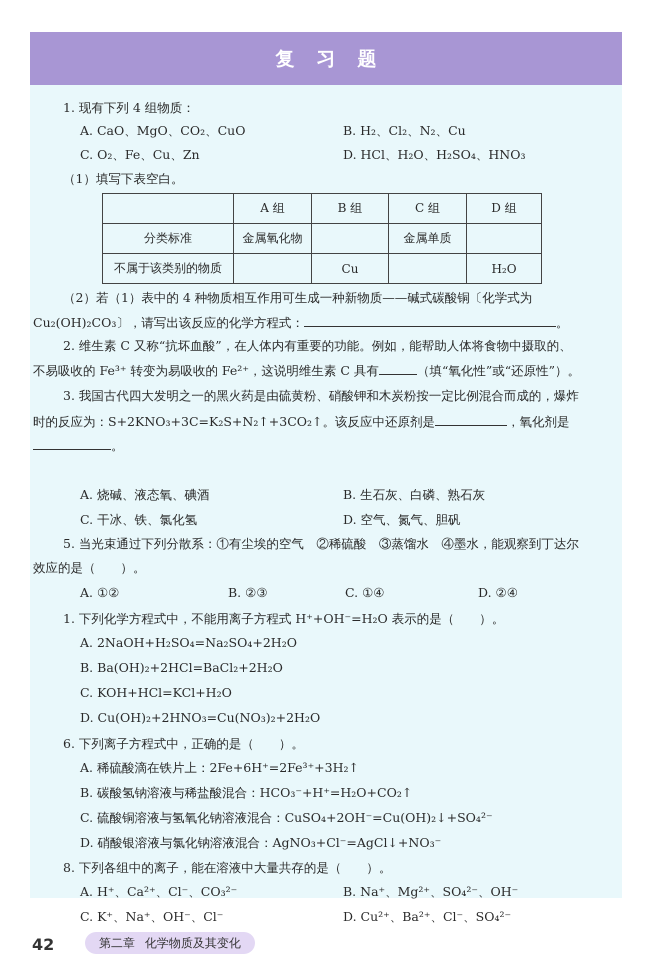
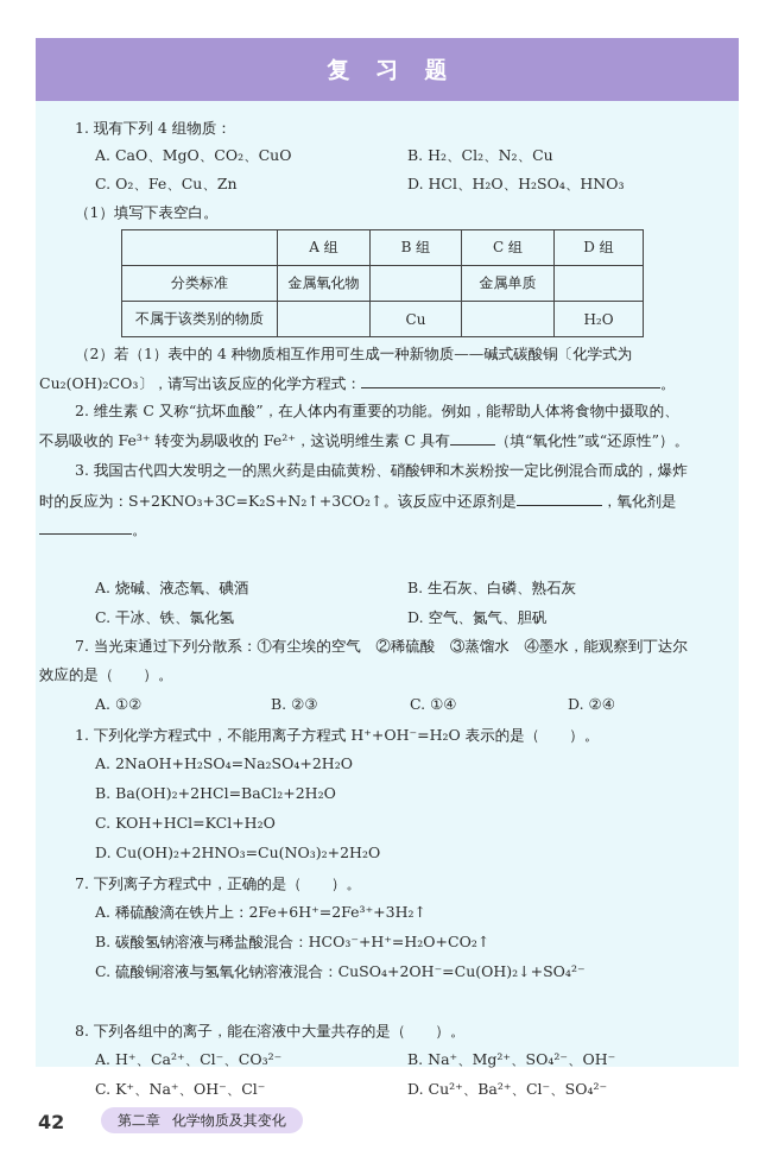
  复习题
  1. 现有下列 4 组物质：
  A. CaO、MgO、CO₂、CuO
  B. H₂、Cl₂、N₂、Cu
  C. O₂、Fe、Cu、Zn
  D. HCl、H₂O、H₂SO₄、HNO₃
  （1）填写下表空白。
  	A 组	B 组	C 组	D 组
  分类标准	金属氧化物		金属单质
  不属于该类别的物质		Cu		H₂O
  （2）若（1）表中的 4 种物质相互作用可生成一种新物质——碱式碳酸铜〔化学式为
  Cu₂(OH)₂CO₃〕，请写出该反应的化学方程式： 。
  2. 维生素 C 又称“抗坏血酸”，在人体内有重要的功能。例如，能帮助人体将食物中摄取的、
  不易吸收的 Fe³⁺ 转变为易吸收的 Fe²⁺，这说明维生素 C 具有 （填“氧化性”或“还原性”）。
  3. 我国古代四大发明之一的黑火药是由硫黄粉、硝酸钾和木炭粉按一定比例混合而成的，爆炸
  时的反应为：S+2KNO₃+3C=K₂S+N₂↑+3CO₂↑。该反应中还原剂是 ，氧化剂是
  。
  A. 烧碱、液态氧、碘酒
  B. 生石灰、白磷、熟石灰
  C. 干冰、铁、氯化氢
  D. 空气、氮气、胆矾
- 5. 当光束通过下列分散系：①有尘埃的空气 ②稀硫酸 ③蒸馏水 ④墨水，能观察到丁达尔
+ 7. 当光束通过下列分散系：①有尘埃的空气 ②稀硫酸 ③蒸馏水 ④墨水，能观察到丁达尔
  效应的是（ ）。
  A. ①②
  B. ②③
  C. ①④
  D. ②④
  1. 下列化学方程式中，不能用离子方程式 H⁺+OH⁻=H₂O 表示的是（ ）。
  A. 2NaOH+H₂SO₄=Na₂SO₄+2H₂O
  B. Ba(OH)₂+2HCl=BaCl₂+2H₂O
  C. KOH+HCl=KCl+H₂O
  D. Cu(OH)₂+2HNO₃=Cu(NO₃)₂+2H₂O
- 6. 下列离子方程式中，正确的是（ ）。
+ 7. 下列离子方程式中，正确的是（ ）。
  A. 稀硫酸滴在铁片上：2Fe+6H⁺=2Fe³⁺+3H₂↑
  B. 碳酸氢钠溶液与稀盐酸混合：HCO₃⁻+H⁺=H₂O+CO₂↑
  C. 硫酸铜溶液与氢氧化钠溶液混合：CuSO₄+2OH⁻=Cu(OH)₂↓+SO₄²⁻
- D. 硝酸银溶液与氯化钠溶液混合：AgNO₃+Cl⁻=AgCl↓+NO₃⁻
  8. 下列各组中的离子，能在溶液中大量共存的是（ ）。
  A. H⁺、Ca²⁺、Cl⁻、CO₃²⁻
  B. Na⁺、Mg²⁺、SO₄²⁻、OH⁻
  C. K⁺、Na⁺、OH⁻、Cl⁻
  D. Cu²⁺、Ba²⁺、Cl⁻、SO₄²⁻
  42
  第二章 化学物质及其变化
